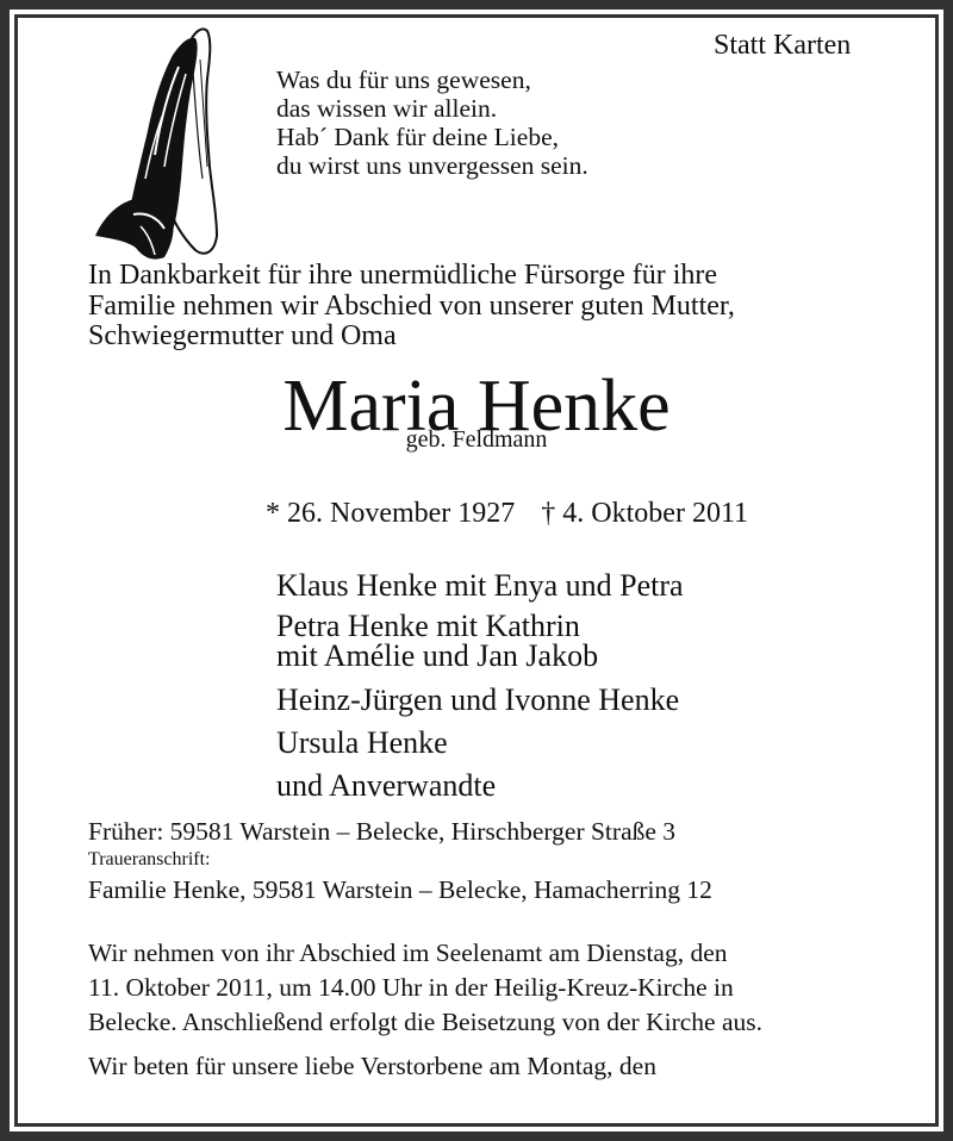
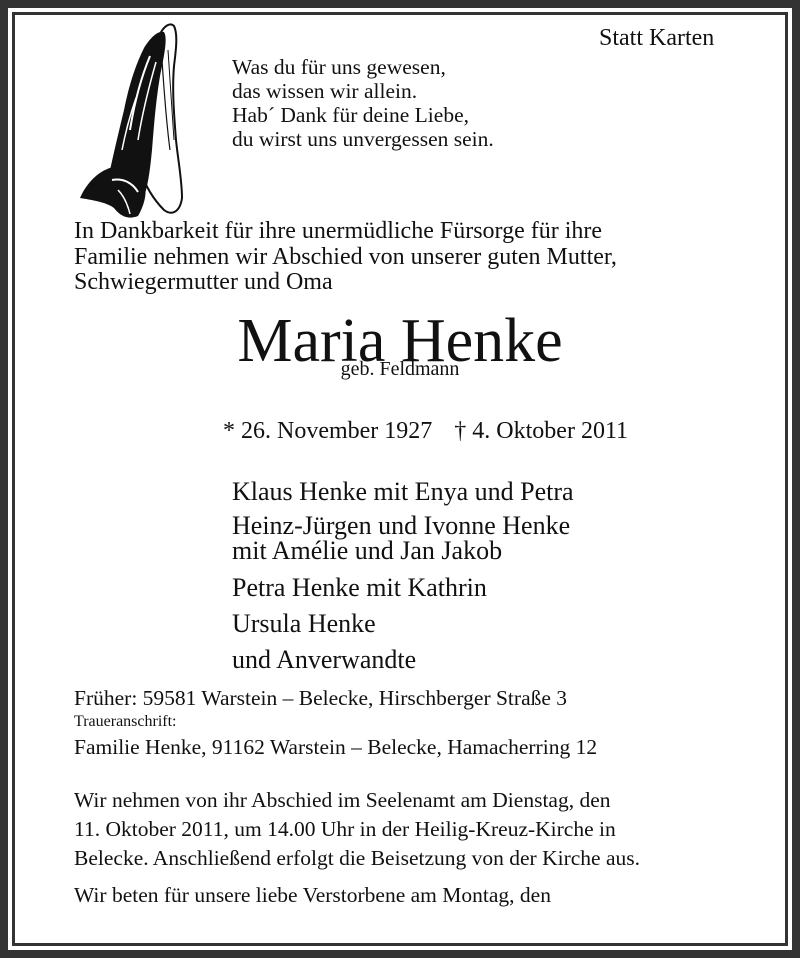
  Statt Karten
  Was du für uns gewesen,
  das wissen wir allein.
  Hab´ Dank für deine Liebe,
  du wirst uns unvergessen sein.
  In Dankbarkeit für ihre unermüdliche Fürsorge für ihre
  Familie nehmen wir Abschied von unserer guten Mutter,
  Schwiegermutter und Oma
  Maria Henke
  geb. Feldmann
  * 26. November 1927 † 4. Oktober 2011
  Klaus Henke mit Enya und Petra
- Petra Henke mit Kathrin
+ Heinz-Jürgen und Ivonne Henke
  mit Amélie und Jan Jakob
- Heinz-Jürgen und Ivonne Henke
+ Petra Henke mit Kathrin
  Ursula Henke
  und Anverwandte
  Früher: 59581 Warstein – Belecke, Hirschberger Straße 3
  Traueranschrift:
- Familie Henke, 59581 Warstein – Belecke, Hamacherring 12
+ Familie Henke, 91162 Warstein – Belecke, Hamacherring 12
  Wir nehmen von ihr Abschied im Seelenamt am Dienstag, den
  11. Oktober 2011, um 14.00 Uhr in der Heilig-Kreuz-Kirche in
  Belecke. Anschließend erfolgt die Beisetzung von der Kirche aus.
  Wir beten für unsere liebe Verstorbene am Montag, den
